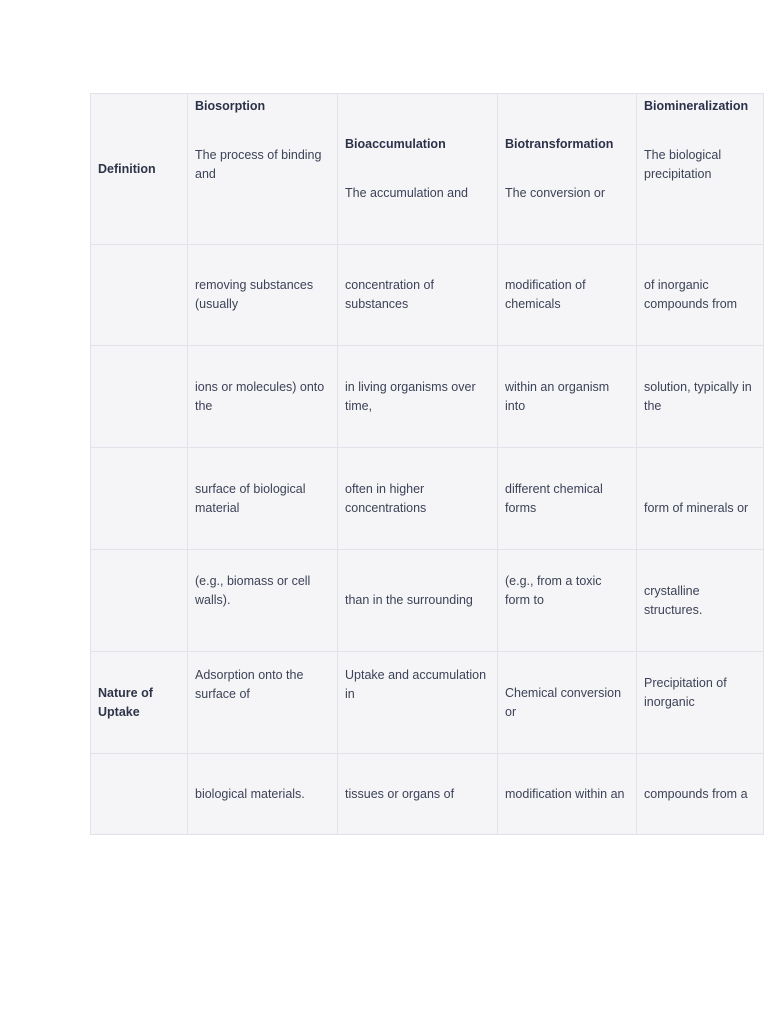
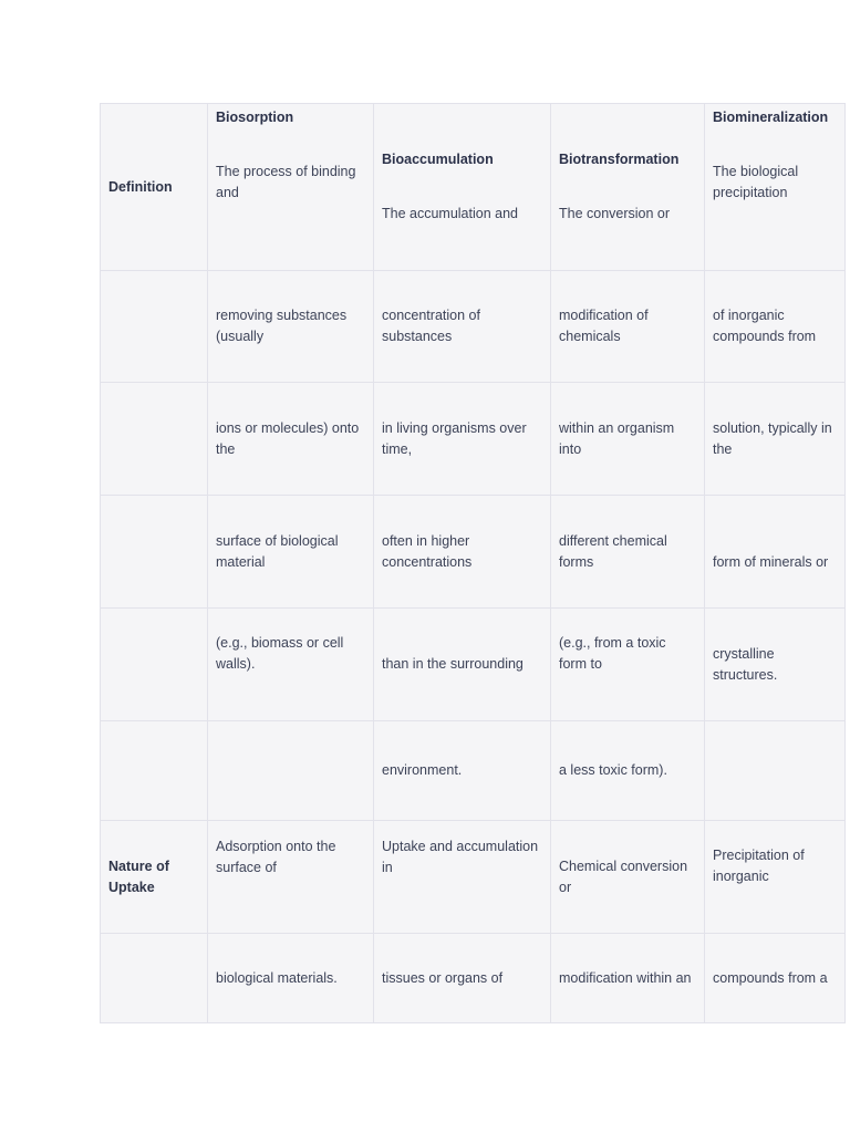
  Definition	Biosorption The process of binding and	Bioaccumulation The accumulation and	Biotransformation The conversion or	Biomineralization The biological precipitation
  	removing substances (usually	concentration of substances	modification of chemicals	of inorganic compounds from
  	ions or molecules) onto the	in living organisms over time,	within an organism into	solution, typically in the
  	surface of biological material	often in higher concentrations	different chemical forms	form of minerals or
  	(e.g., biomass or cell walls).	than in the surrounding	(e.g., from a toxic form to	crystalline structures.
+ 		environment.	a less toxic form).
  Nature of Uptake	Adsorption onto the surface of	Uptake and accumulation in	Chemical conversion or	Precipitation of inorganic
  	biological materials.	tissues or organs of	modification within an	compounds from a
